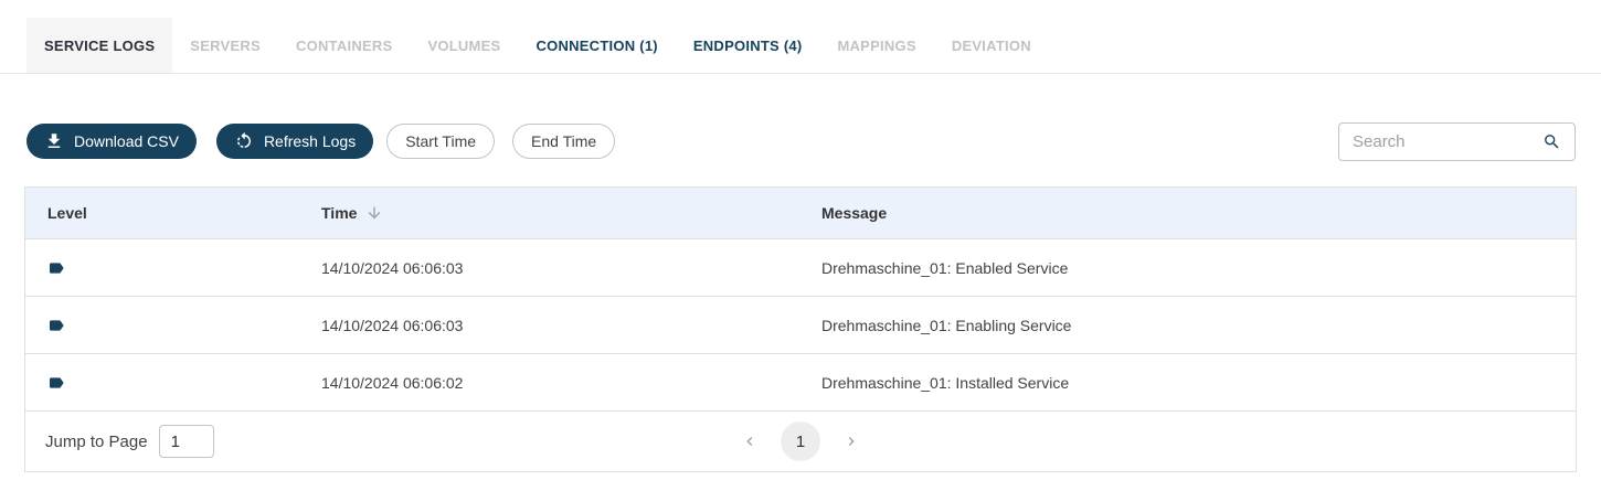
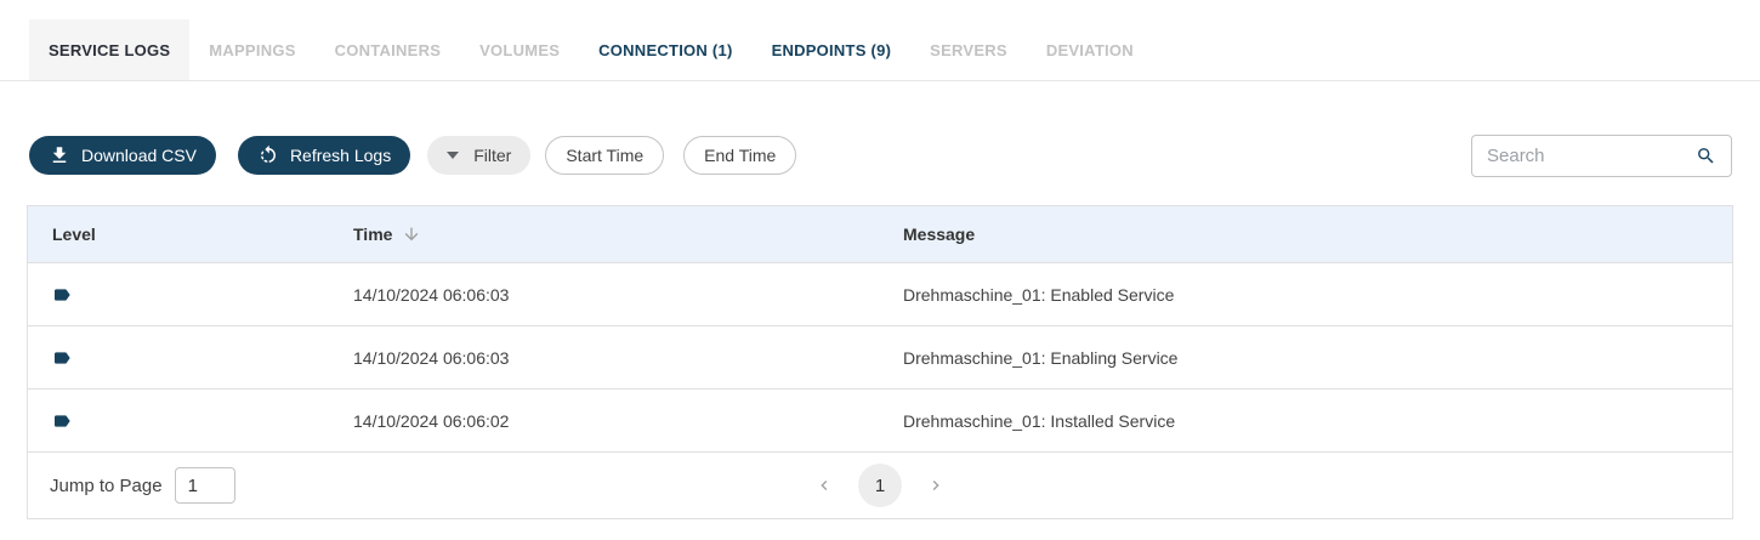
  SERVICE LOGS
- SERVERS
+ MAPPINGS
  CONTAINERS
  VOLUMES
  CONNECTION (1)
- ENDPOINTS (4)
+ ENDPOINTS (9)
- MAPPINGS
+ SERVERS
  DEVIATION
  Download CSV
  Refresh Logs
+ Filter
  Start Time
  End Time
  Search
  Level
  Time
  Message
  14/10/2024 06:06:03
  Drehmaschine_01: Enabled Service
  14/10/2024 06:06:03
  Drehmaschine_01: Enabling Service
  14/10/2024 06:06:02
  Drehmaschine_01: Installed Service
  Jump to Page
  1
  1
